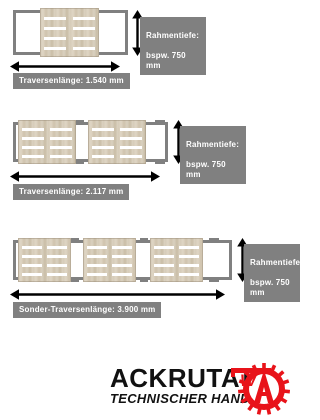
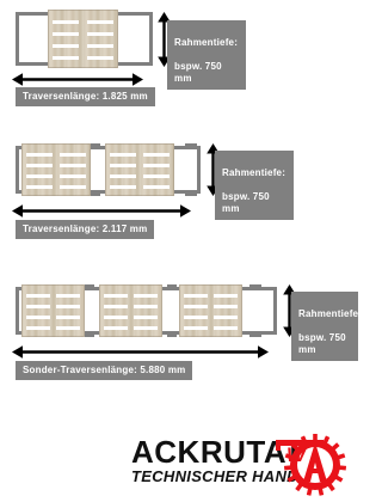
  Rahmentiefe:
  bspw. 750 mm
- Traversenlänge: 1.540 mm
+ Traversenlänge: 1.825 mm
  Rahmentiefe:
  bspw. 750 mm
  Traversenlänge: 2.117 mm
  Rahmentiefe
  bspw. 750 mm
- Sonder-Traversenlänge: 3.900 mm
+ Sonder-Traversenlänge: 5.880 mm
  ACKRUTA
  TECHNISCHER HAN
  W
